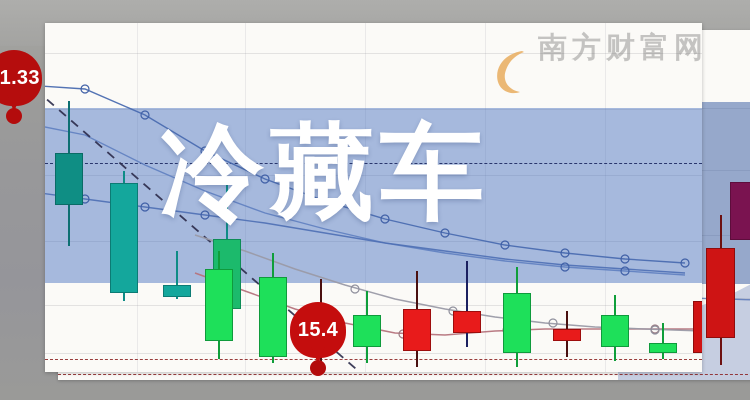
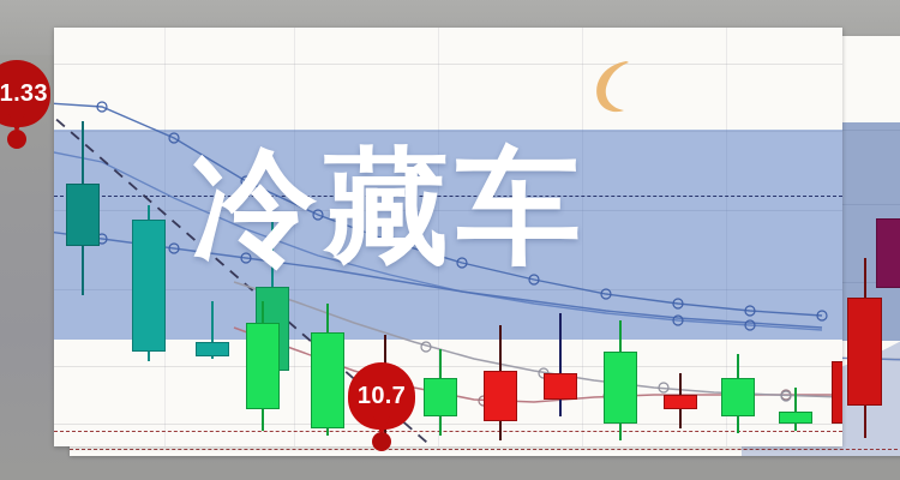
- 南方财富网
  冷藏车
  1.33
- 15.4
+ 10.7
